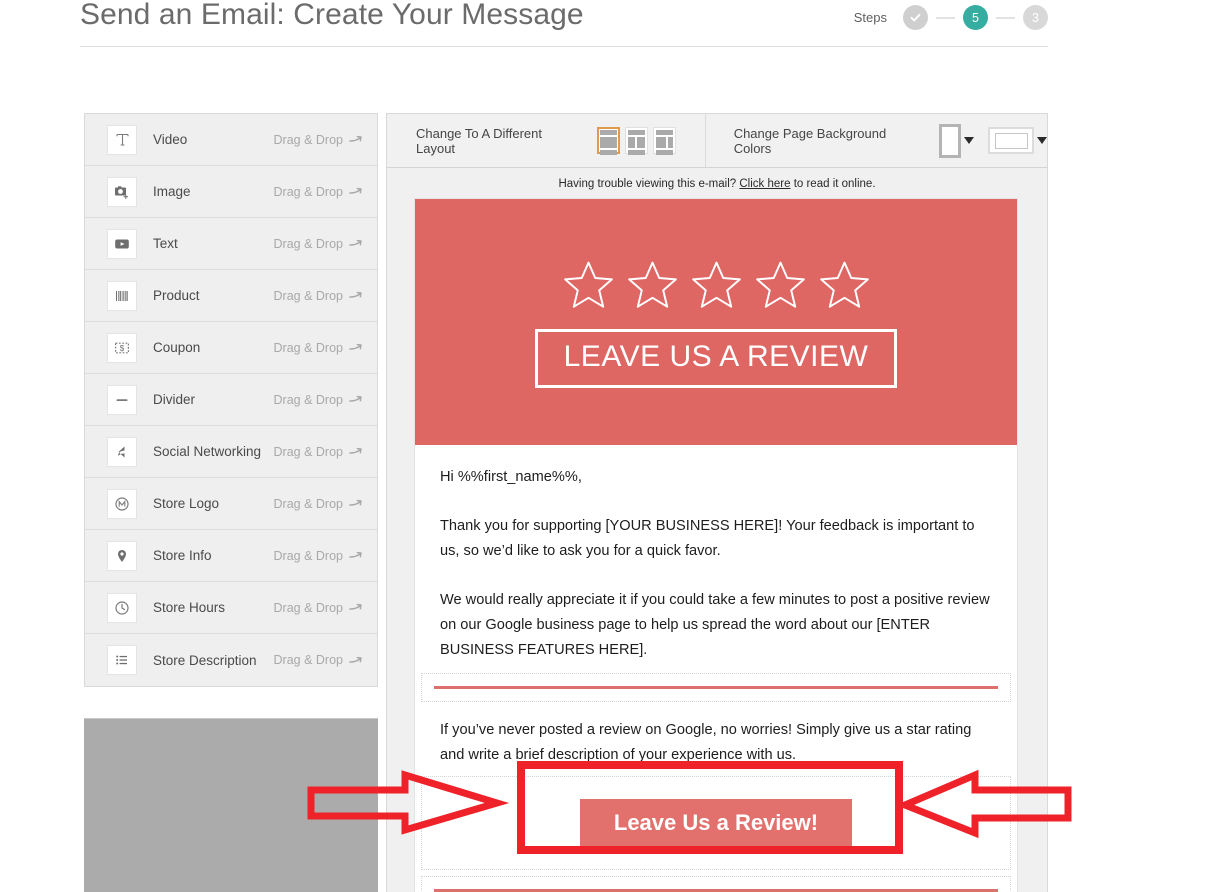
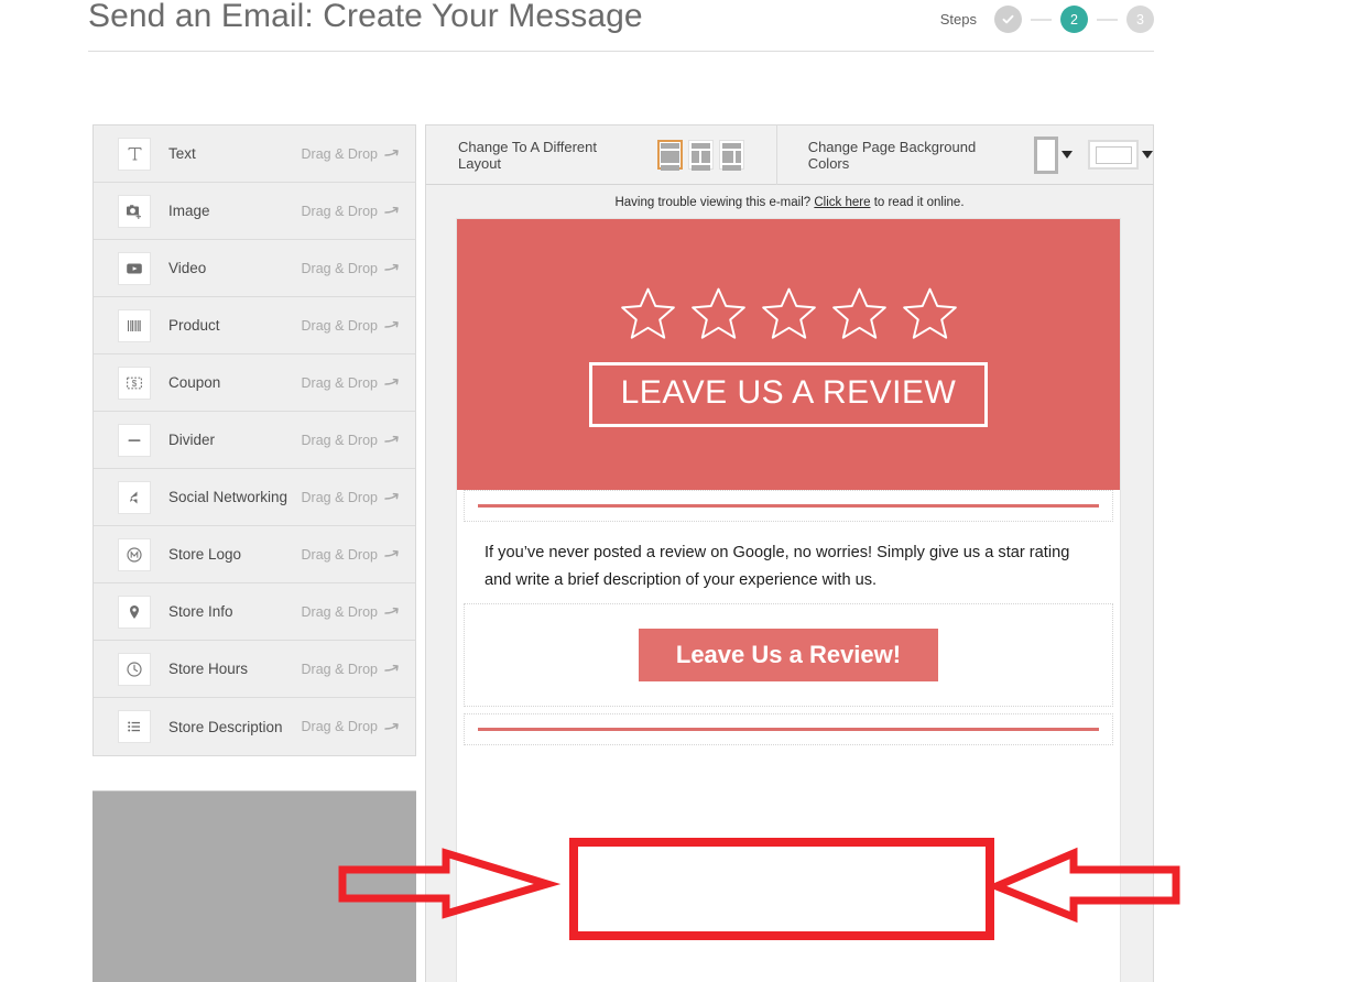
  Send an Email: Create Your Message
  Steps
- 5
+ 2
  3
- Video
+ Text
  Drag & Drop
  Image
  Drag & Drop
- Text
+ Video
  Drag & Drop
  Product
  Drag & Drop
  $
  Coupon
  Drag & Drop
  Divider
  Drag & Drop
  Social Networking
  Drag & Drop
  Store Logo
  Drag & Drop
  Store Info
  Drag & Drop
  Store Hours
  Drag & Drop
  Store Description
  Drag & Drop
  Change To A Different Layout
  Change Page Background Colors
  Having trouble viewing this e-mail? Click here to read it online.
  LEAVE US A REVIEW
- Hi %%first_name%%,
- Thank you for supporting [YOUR BUSINESS HERE]! Your feedback is important to us, so we’d like to ask you for a quick favor.
- We would really appreciate it if you could take a few minutes to post a positive review on our Google business page to help us spread the word about our [ENTER BUSINESS FEATURES HERE].
  If you’ve never posted a review on Google, no worries! Simply give us a star rating and write a brief description of your experience with us.
  Leave Us a Review!
